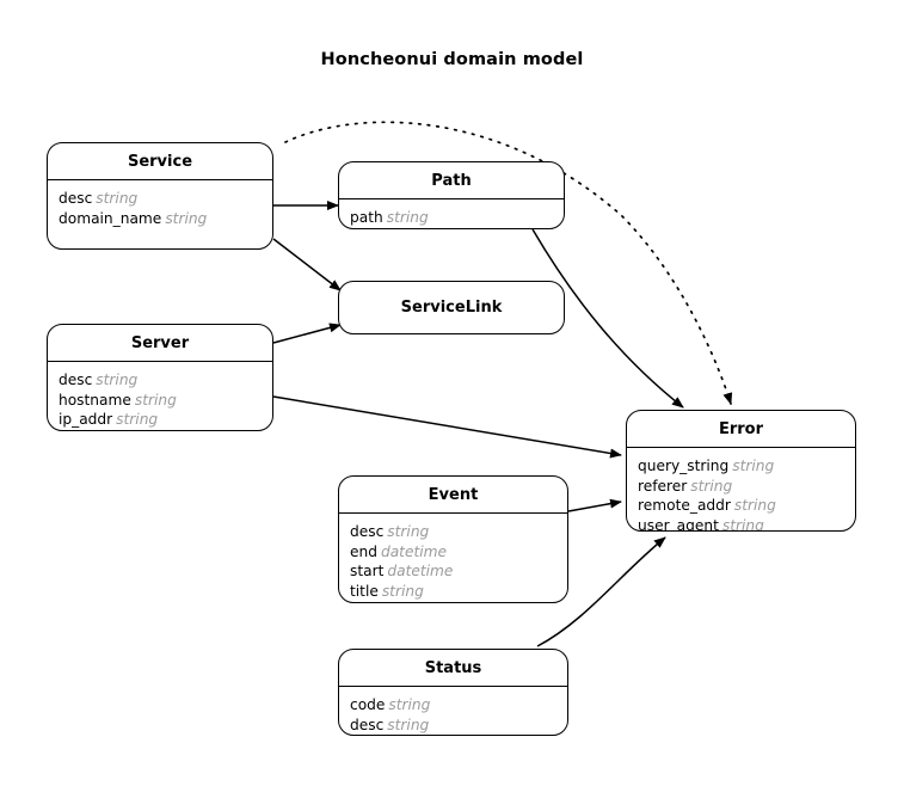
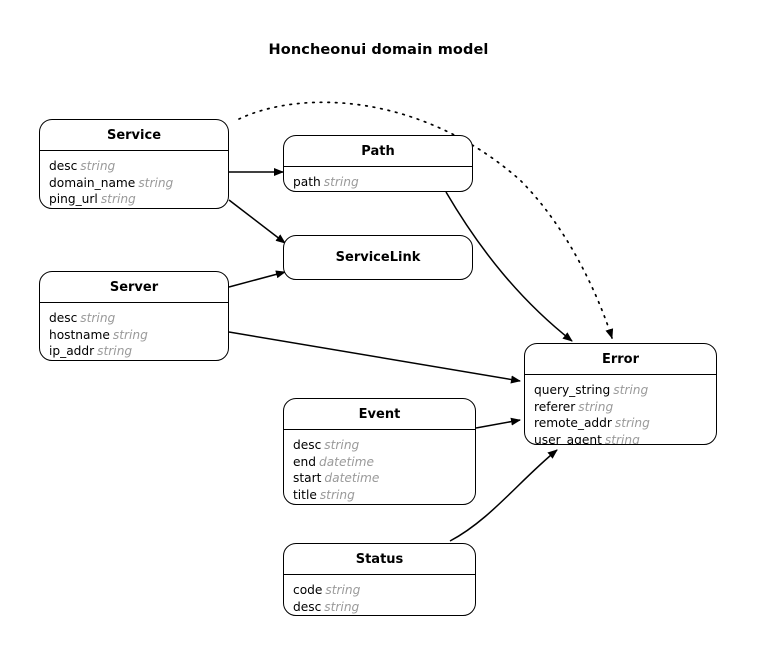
  Honcheonui domain model
  Service
  desc string
  domain_name string
+ ping_url string
  Path
  path string
  ServiceLink
  Server
  desc string
  hostname string
  ip_addr string
  Error
  query_string string
  referer string
  remote_addr string
  user_agent string
  Event
  desc string
  end datetime
  start datetime
  title string
  Status
  code string
  desc string
